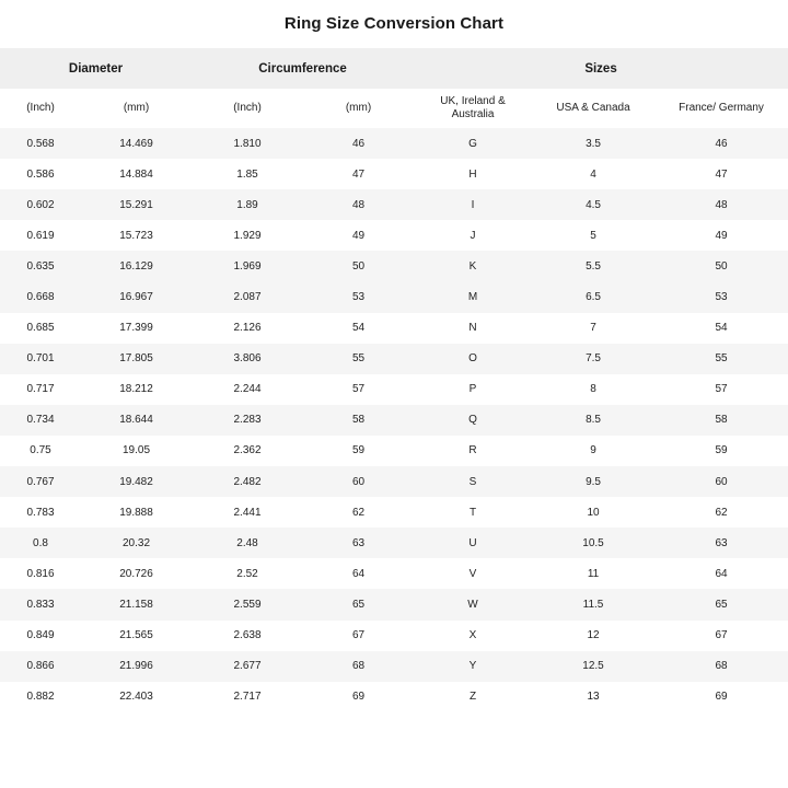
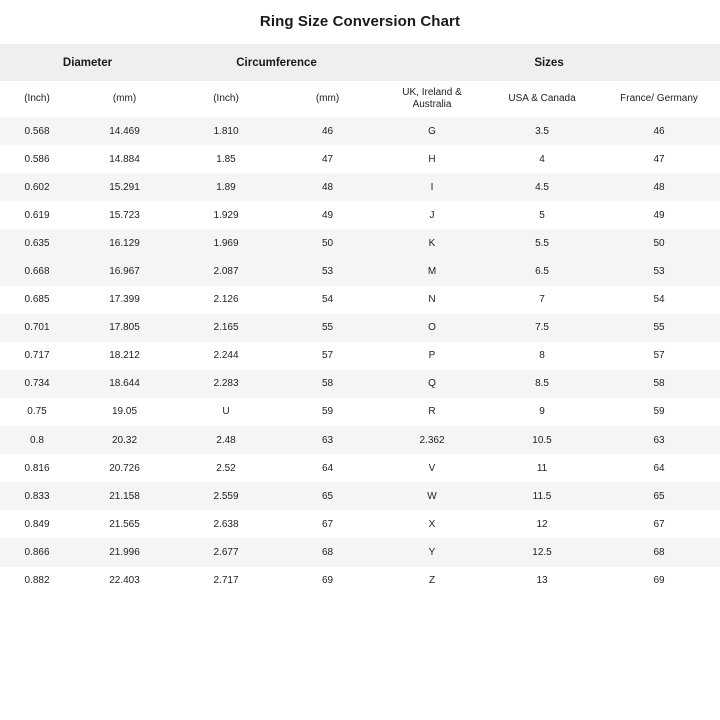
  Ring Size Conversion Chart
  Diameter	Circumference	Sizes
  (Inch)	(mm)	(Inch)	(mm)	UK, Ireland & Australia	USA & Canada	France/ Germany
  0.568	14.469	1.810	46	G	3.5	46
  0.586	14.884	1.85	47	H	4	47
  0.602	15.291	1.89	48	I	4.5	48
  0.619	15.723	1.929	49	J	5	49
  0.635	16.129	1.969	50	K	5.5	50
  0.668	16.967	2.087	53	M	6.5	53
  0.685	17.399	2.126	54	N	7	54
- 0.701	17.805	3.806	55	O	7.5	55
+ 0.701	17.805	2.165	55	O	7.5	55
  0.717	18.212	2.244	57	P	8	57
  0.734	18.644	2.283	58	Q	8.5	58
- 0.75	19.05	2.362	59	R	9	59
+ 0.75	19.05	U	59	R	9	59
- 0.767	19.482	2.482	60	S	9.5	60
- 0.783	19.888	2.441	62	T	10	62
- 0.8	20.32	2.48	63	U	10.5	63
+ 0.8	20.32	2.48	63	2.362	10.5	63
  0.816	20.726	2.52	64	V	11	64
  0.833	21.158	2.559	65	W	11.5	65
  0.849	21.565	2.638	67	X	12	67
  0.866	21.996	2.677	68	Y	12.5	68
  0.882	22.403	2.717	69	Z	13	69
